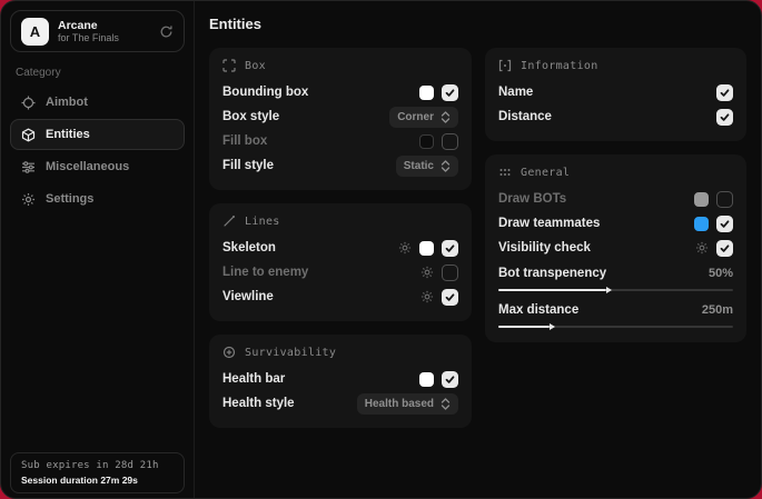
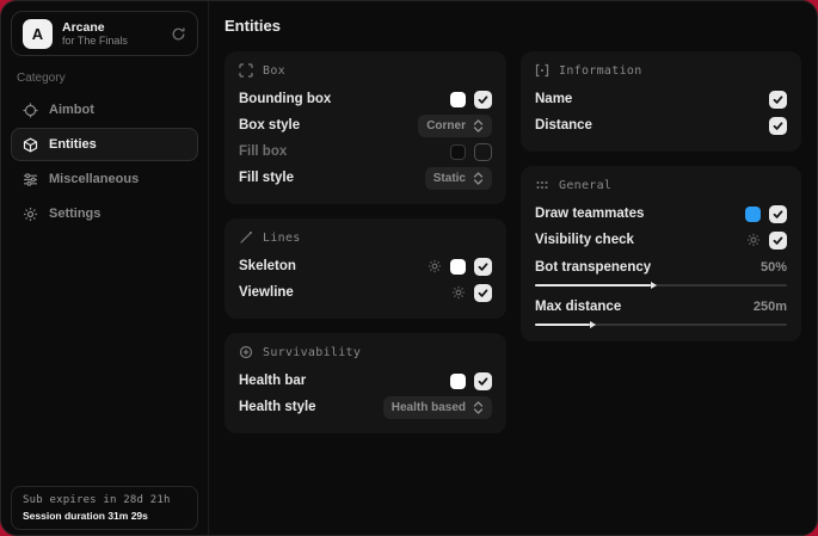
  A
  Arcane
  for The Finals
  Category
  Aimbot
  Entities
  Miscellaneous
  Settings
  Sub expires in 28d 21h
- Session duration 27m 29s
+ Session duration 31m 29s
  Entities
  Box
  Bounding box
  Box style
  Corner
  Fill box
  Fill style
  Static
  Lines
  Skeleton
- Line to enemy
  Viewline
  Survivability
  Health bar
  Health style
  Health based
  Information
  Name
  Distance
  General
- Draw BOTs
  Draw teammates
  Visibility check
  Bot transpenency
  50%
  Max distance
  250m
